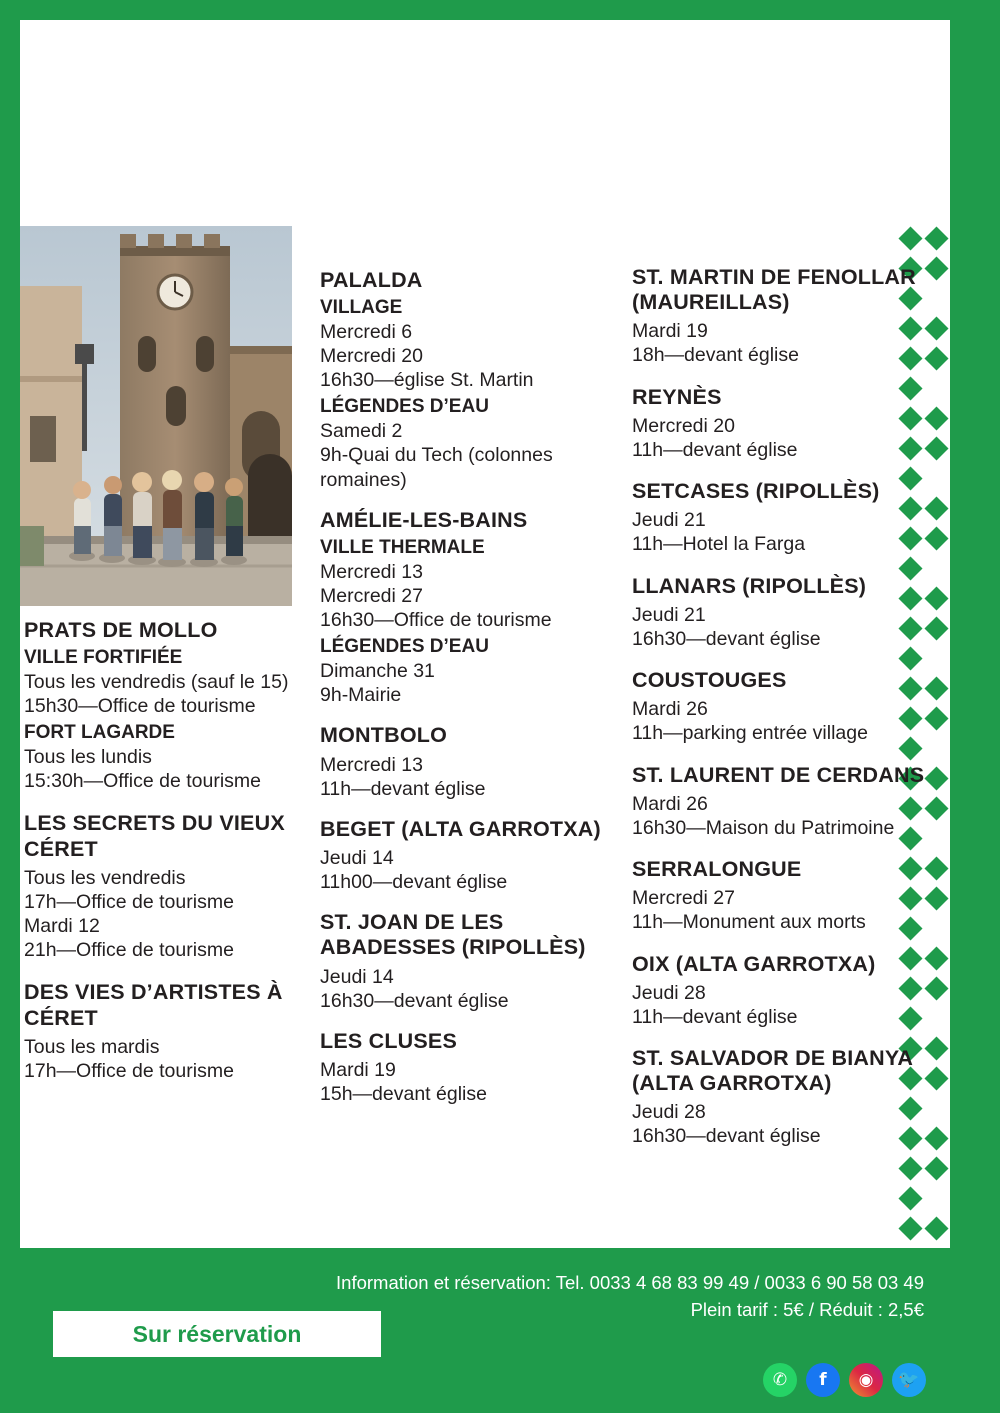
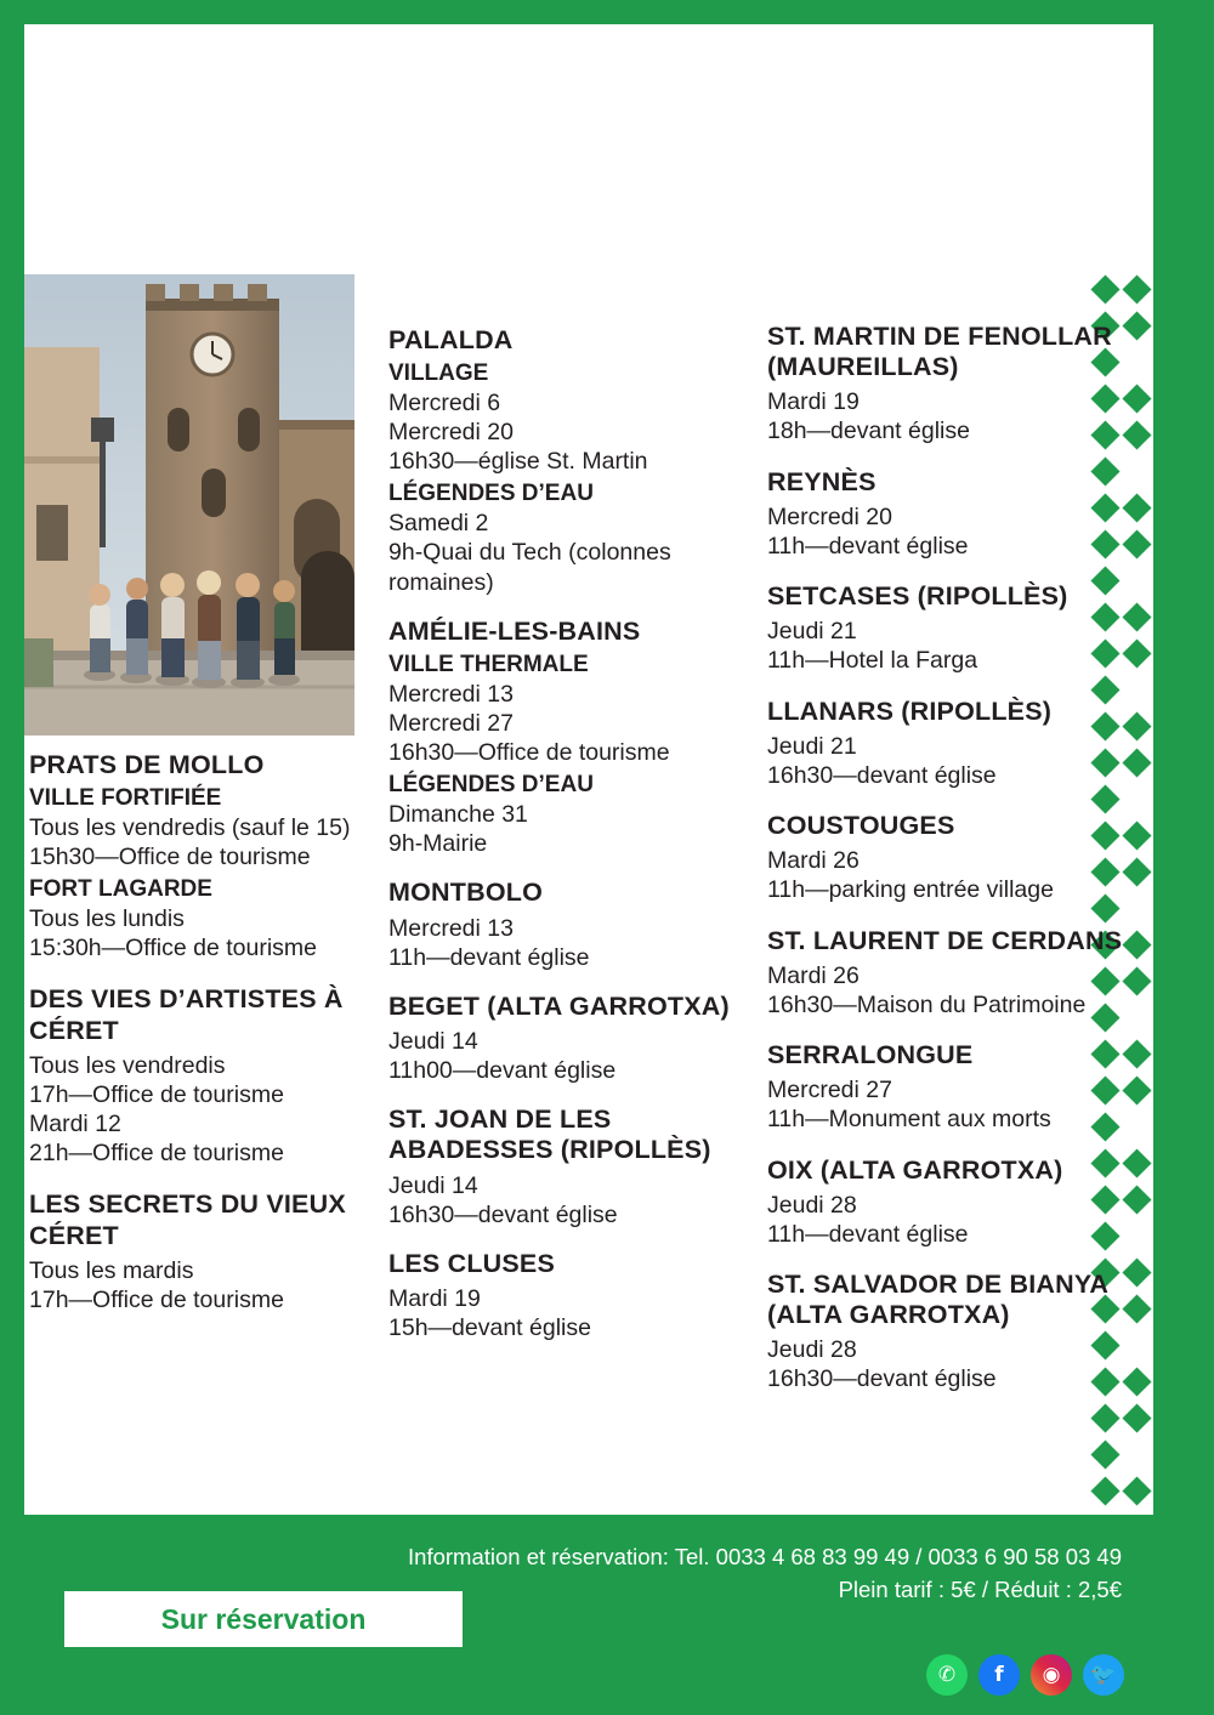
  PRATS DE MOLLO
  VILLE FORTIFIÉE
  Tous les vendredis (sauf le 15)
  15h30—Office de tourisme
  FORT LAGARDE
  Tous les lundis
  15:30h—Office de tourisme
- LES SECRETS DU VIEUX CÉRET
+ DES VIES D’ARTISTES À CÉRET
  Tous les vendredis
  17h—Office de tourisme
  Mardi 12
  21h—Office de tourisme
- DES VIES D’ARTISTES À CÉRET
+ LES SECRETS DU VIEUX CÉRET
  Tous les mardis
  17h—Office de tourisme
  PALALDA
  VILLAGE
  Mercredi 6
  Mercredi 20
  16h30—église St. Martin
  LÉGENDES D’EAU
  Samedi 2
  9h-Quai du Tech (colonnes romaines)
  AMÉLIE-LES-BAINS
  VILLE THERMALE
  Mercredi 13
  Mercredi 27
  16h30—Office de tourisme
  LÉGENDES D’EAU
  Dimanche 31
  9h-Mairie
  MONTBOLO
  Mercredi 13
  11h—devant église
  BEGET (ALTA GARROTXA)
  Jeudi 14
  11h00—devant église
  ST. JOAN DE LES ABADESSES (RIPOLLÈS)
  Jeudi 14
  16h30—devant église
  LES CLUSES
  Mardi 19
  15h—devant église
  ST. MARTIN DE FENOLLAR (MAUREILLAS)
  Mardi 19
  18h—devant église
  REYNÈS
  Mercredi 20
  11h—devant église
  SETCASES (RIPOLLÈS)
  Jeudi 21
  11h—Hotel la Farga
  LLANARS (RIPOLLÈS)
  Jeudi 21
  16h30—devant église
  COUSTOUGES
  Mardi 26
  11h—parking entrée village
  ST. LAURENT DE CERDANS
  Mardi 26
  16h30—Maison du Patrimoine
  SERRALONGUE
  Mercredi 27
  11h—Monument aux morts
  OIX (ALTA GARROTXA)
  Jeudi 28
  11h—devant église
  ST. SALVADOR DE BIANYA (ALTA GARROTXA)
  Jeudi 28
  16h30—devant église
  Information et réservation: Tel. 0033 4 68 83 99 49 / 0033 6 90 58 03 49
  Plein tarif : 5€ / Réduit : 2,5€
  Sur réservation
  ✆
  f
  ◉
  🐦
